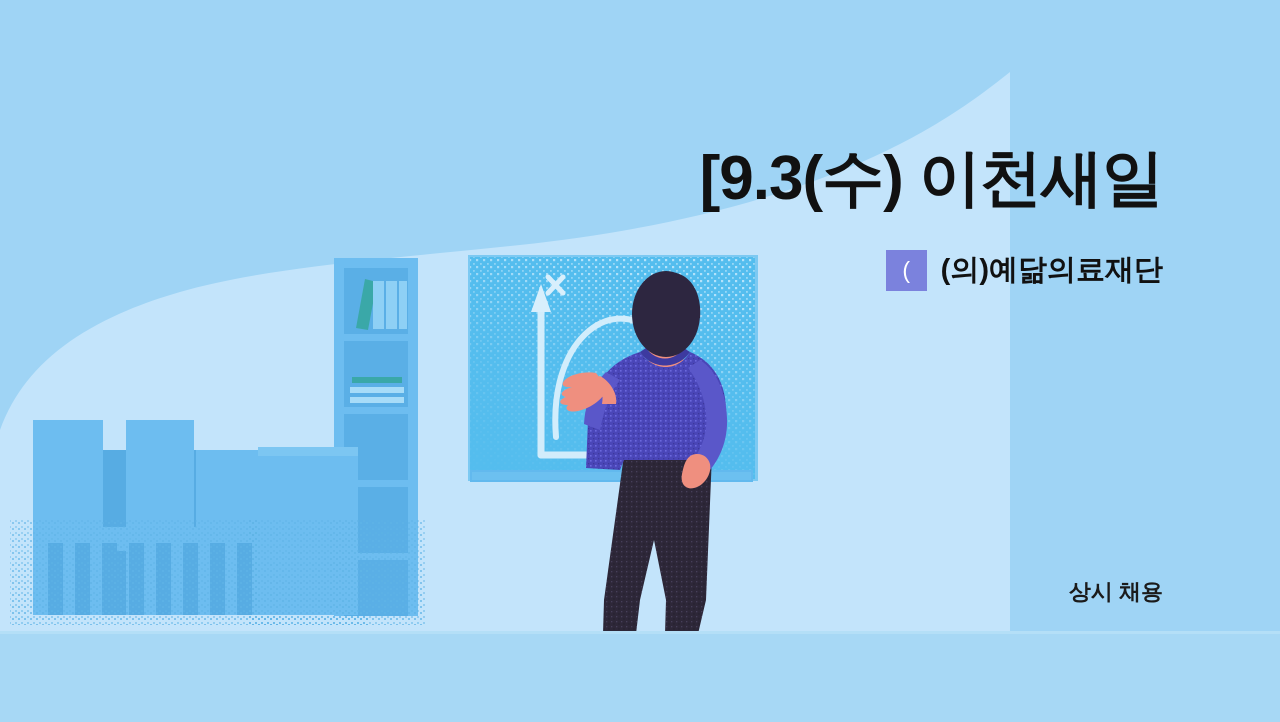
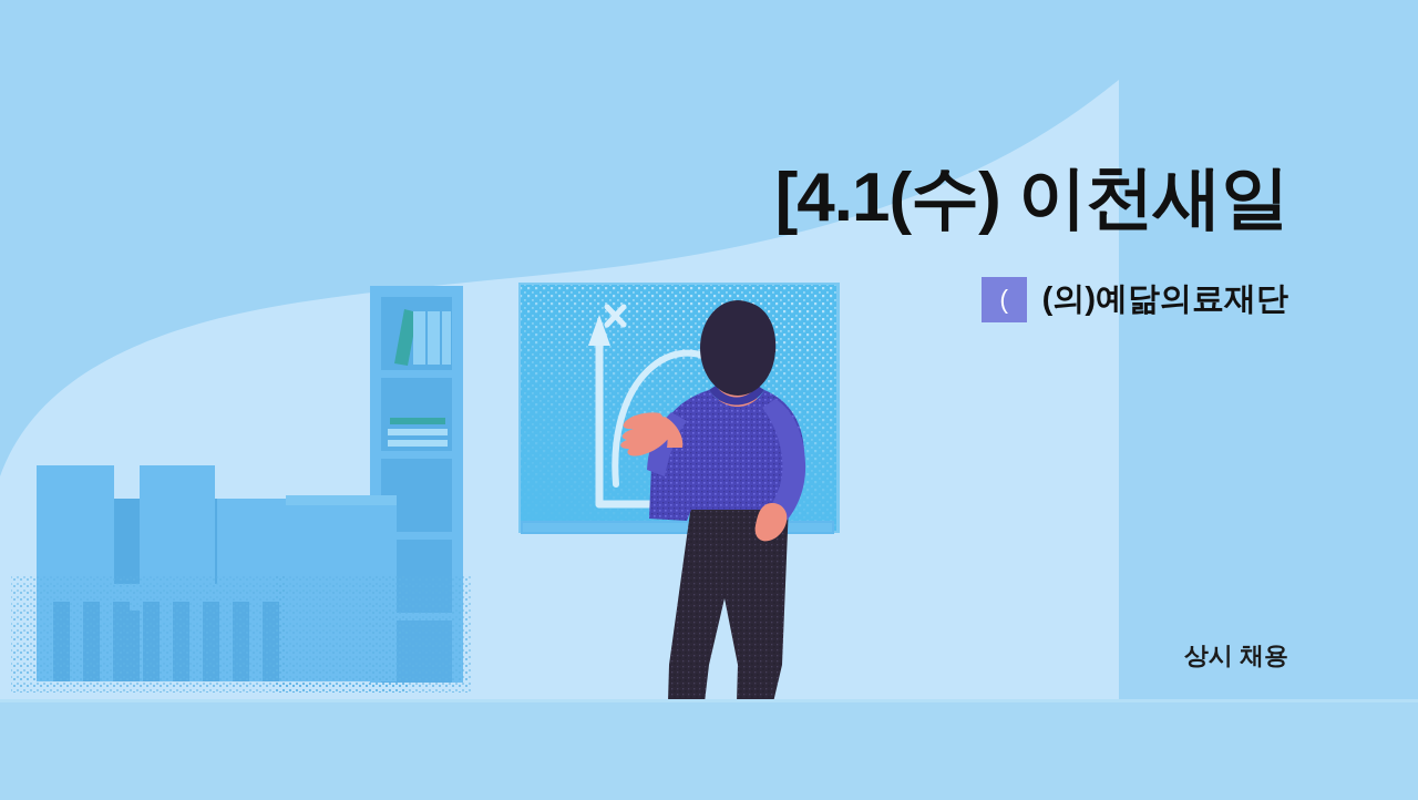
- [9.3(수) 이천새일
+ [4.1(수) 이천새일
  (
  (의)예닮의료재단
  상시 채용
